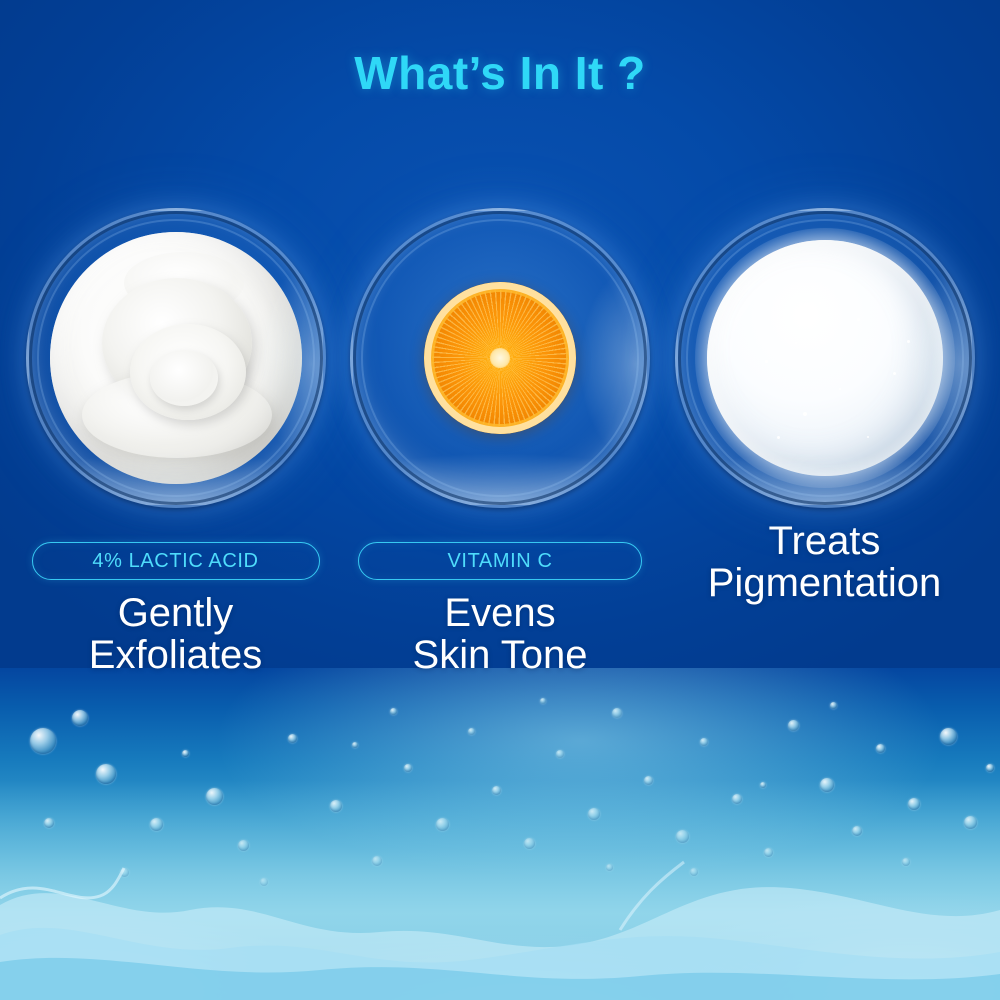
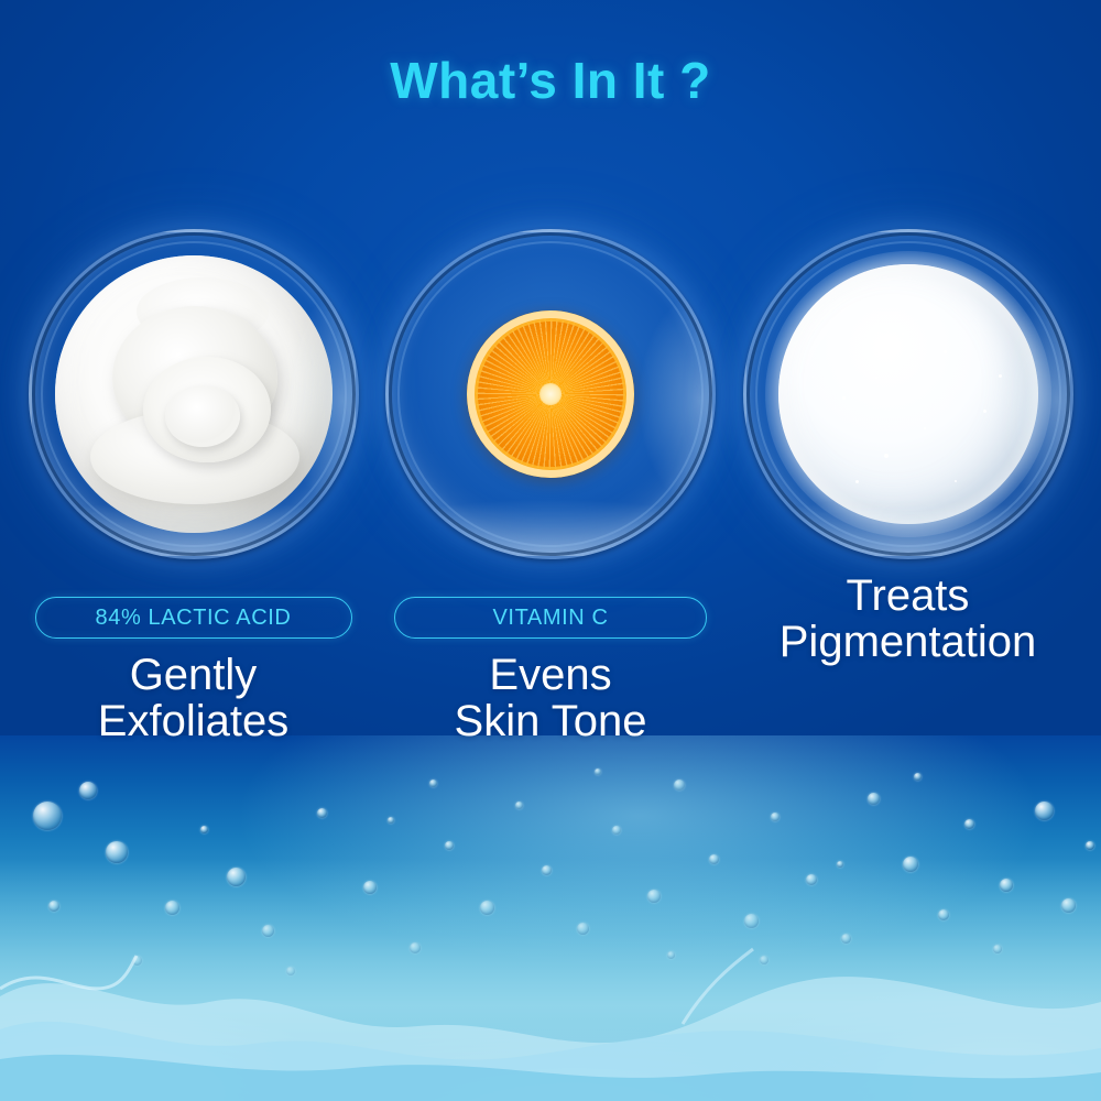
  What’s In It ?
- 4% LACTIC ACID
+ 84% LACTIC ACID
  Gently
  Exfoliates
  VITAMIN C
  Evens
  Skin Tone
  Treats
  Pigmentation
